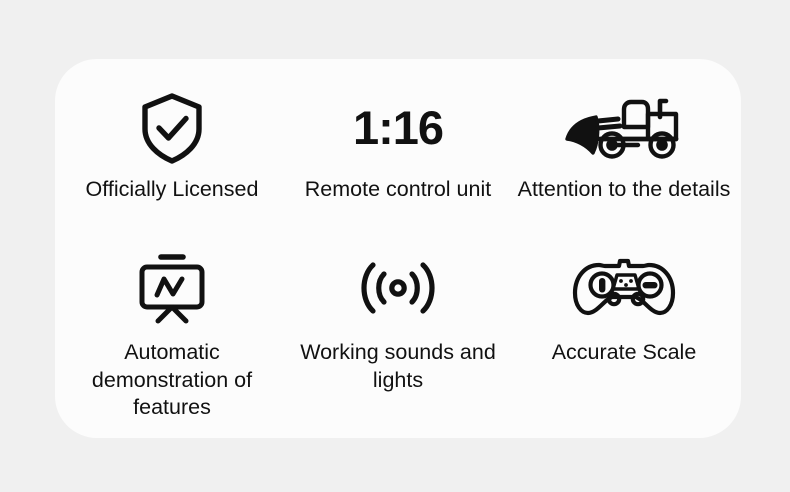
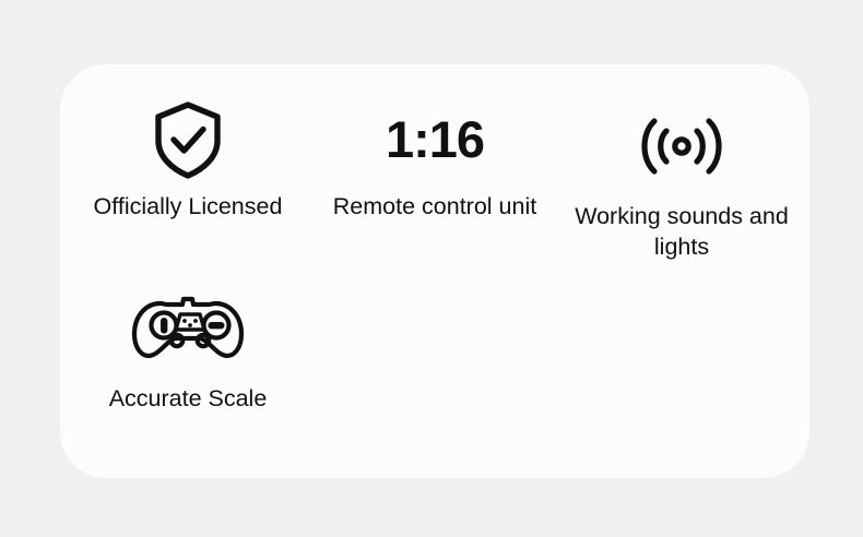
  Officially Licensed
  1:16
  Remote control unit
- Attention to the details
- Automatic demonstration of features
  Working sounds and lights
  Accurate Scale
